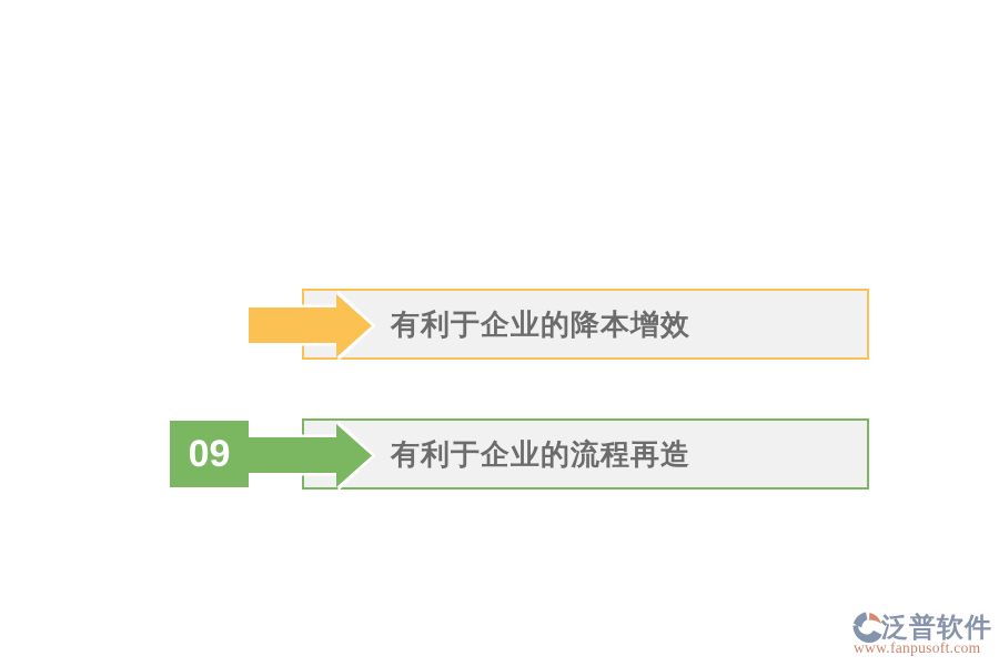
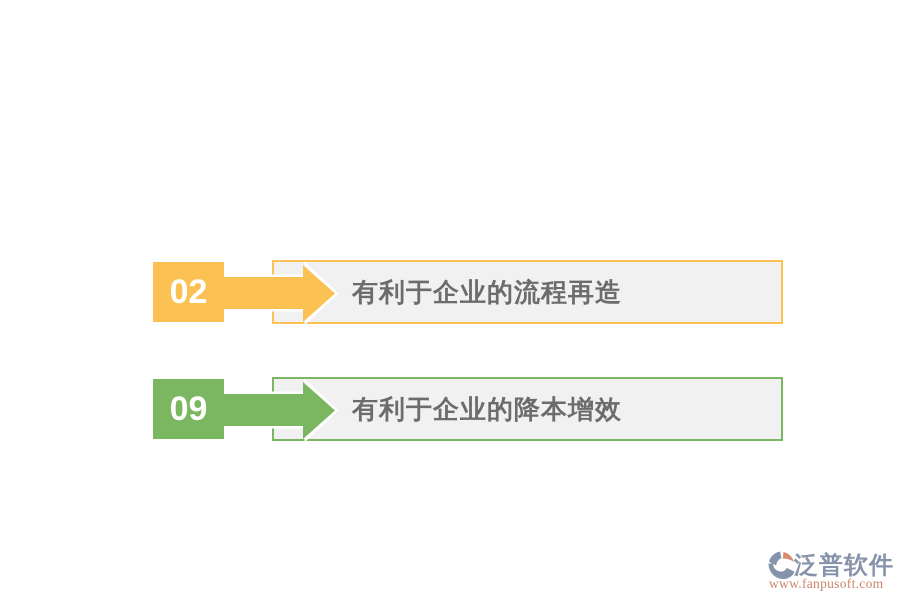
+ 02
- 有利于企业的降本增效
+ 有利于企业的流程再造
  09
- 有利于企业的流程再造
+ 有利于企业的降本增效
  泛普软件
  www.fanpusoft.com
